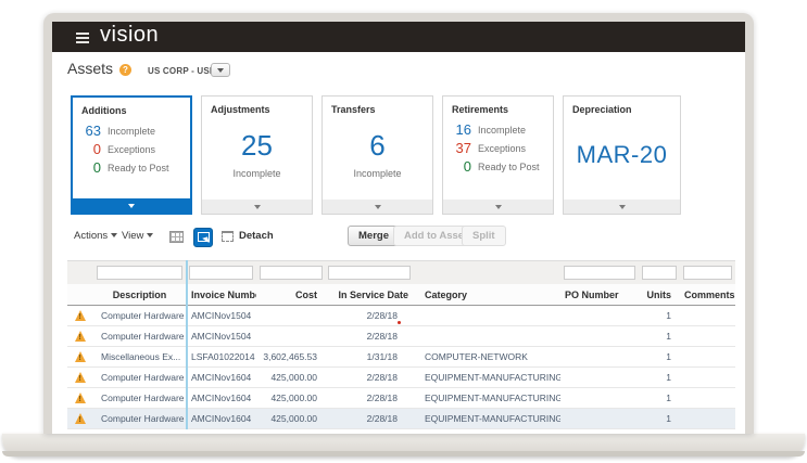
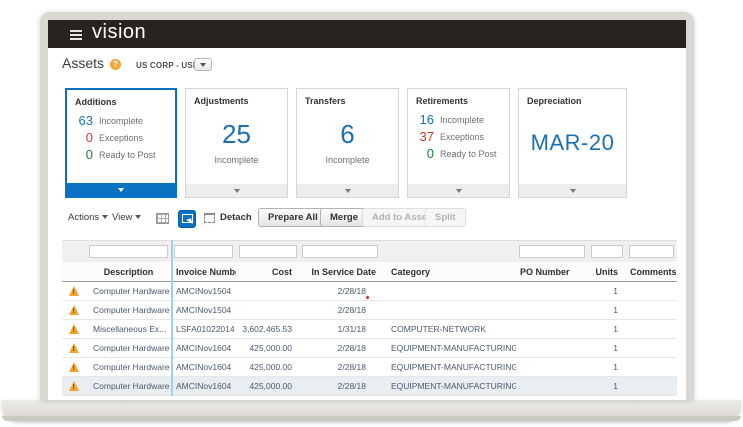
  vision
  Assets
  ?
  US CORP - US
  Additions
  63
  Incomplete
  0
  Exceptions
  0
  Ready to Post
  Adjustments
  25
  Incomplete
  Transfers
  6
  Incomplete
  Retirements
  16
  Incomplete
  37
  Exceptions
  0
  Ready to Post
  Depreciation
  MAR-20
  Actions
  View
  Detach
+ Prepare All
  Merge
  Add to Ass
  Split
  Description
  Invoice Numb
  Cost
  In Service Date
  Category
  PO Number
  Units
  Comments
  Computer Hardware
  AMCINov1504
  2/28/18
  1
  Computer Hardware
  AMCINov1504
  2/28/18
  1
  Miscellaneous Ex...
  LSFA01022014
  3,602,465.53
  1/31/18
  COMPUTER-NETWORK
  1
  Computer Hardware
  AMCINov1604
  425,000.00
  2/28/18
  EQUIPMENT-MANUFACTURING
  1
  Computer Hardware
  AMCINov1604
  425,000.00
  2/28/18
  EQUIPMENT-MANUFACTURING
  1
  Computer Hardware
  AMCINov1604
  425,000.00
  2/28/18
  EQUIPMENT-MANUFACTURING
  1
